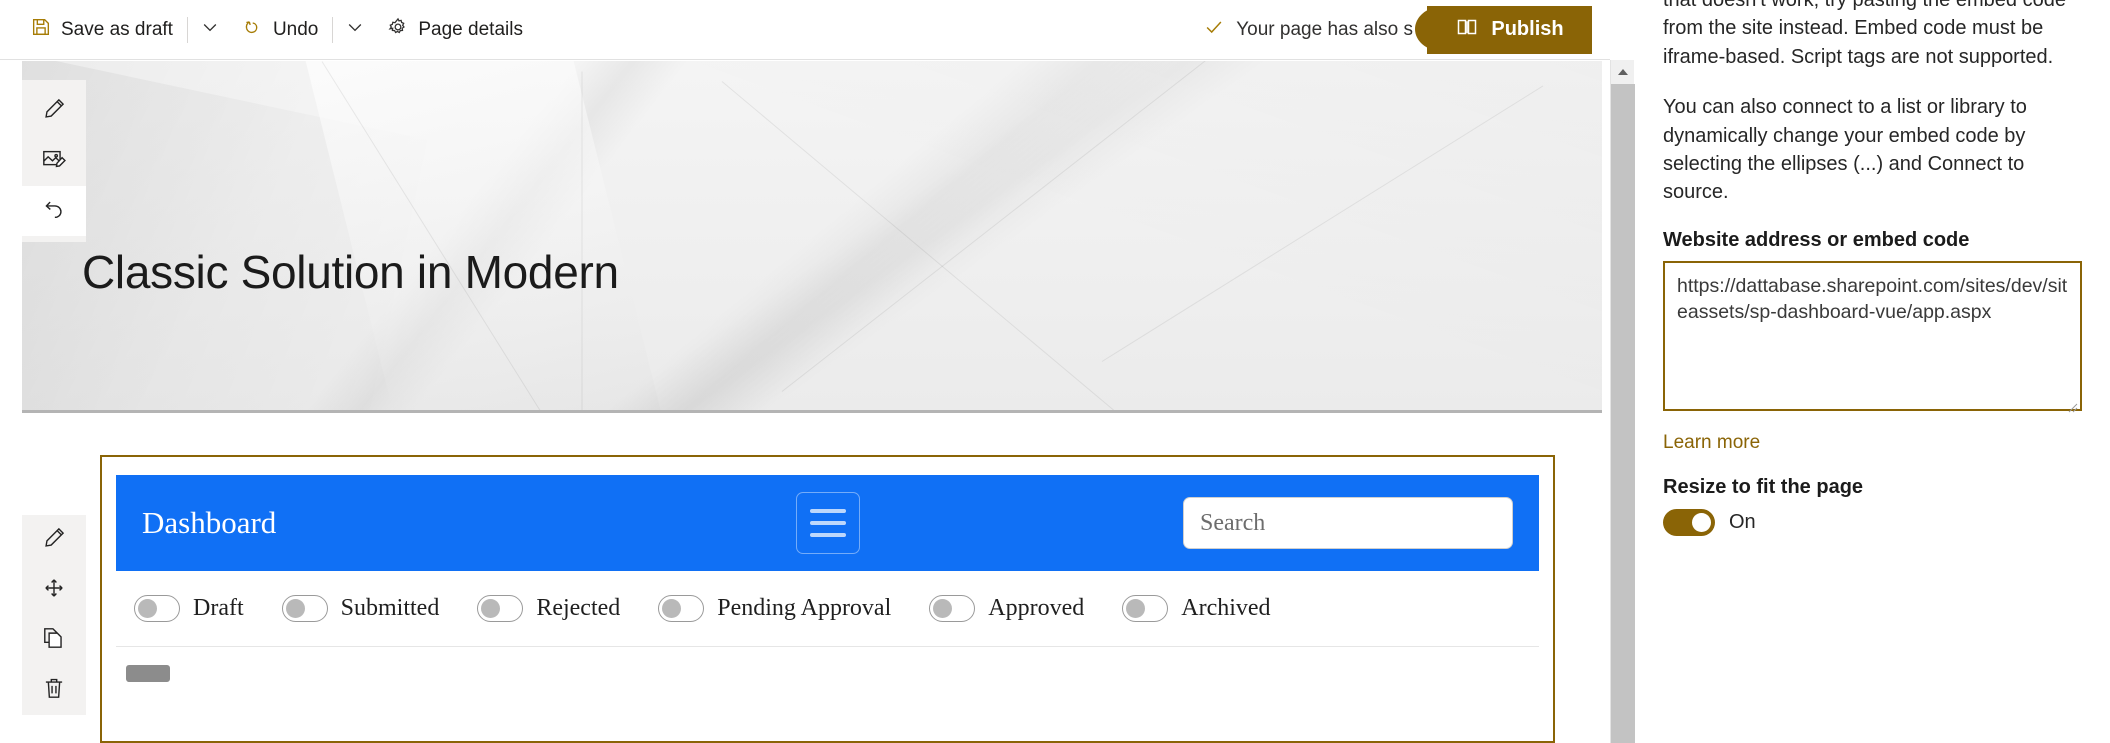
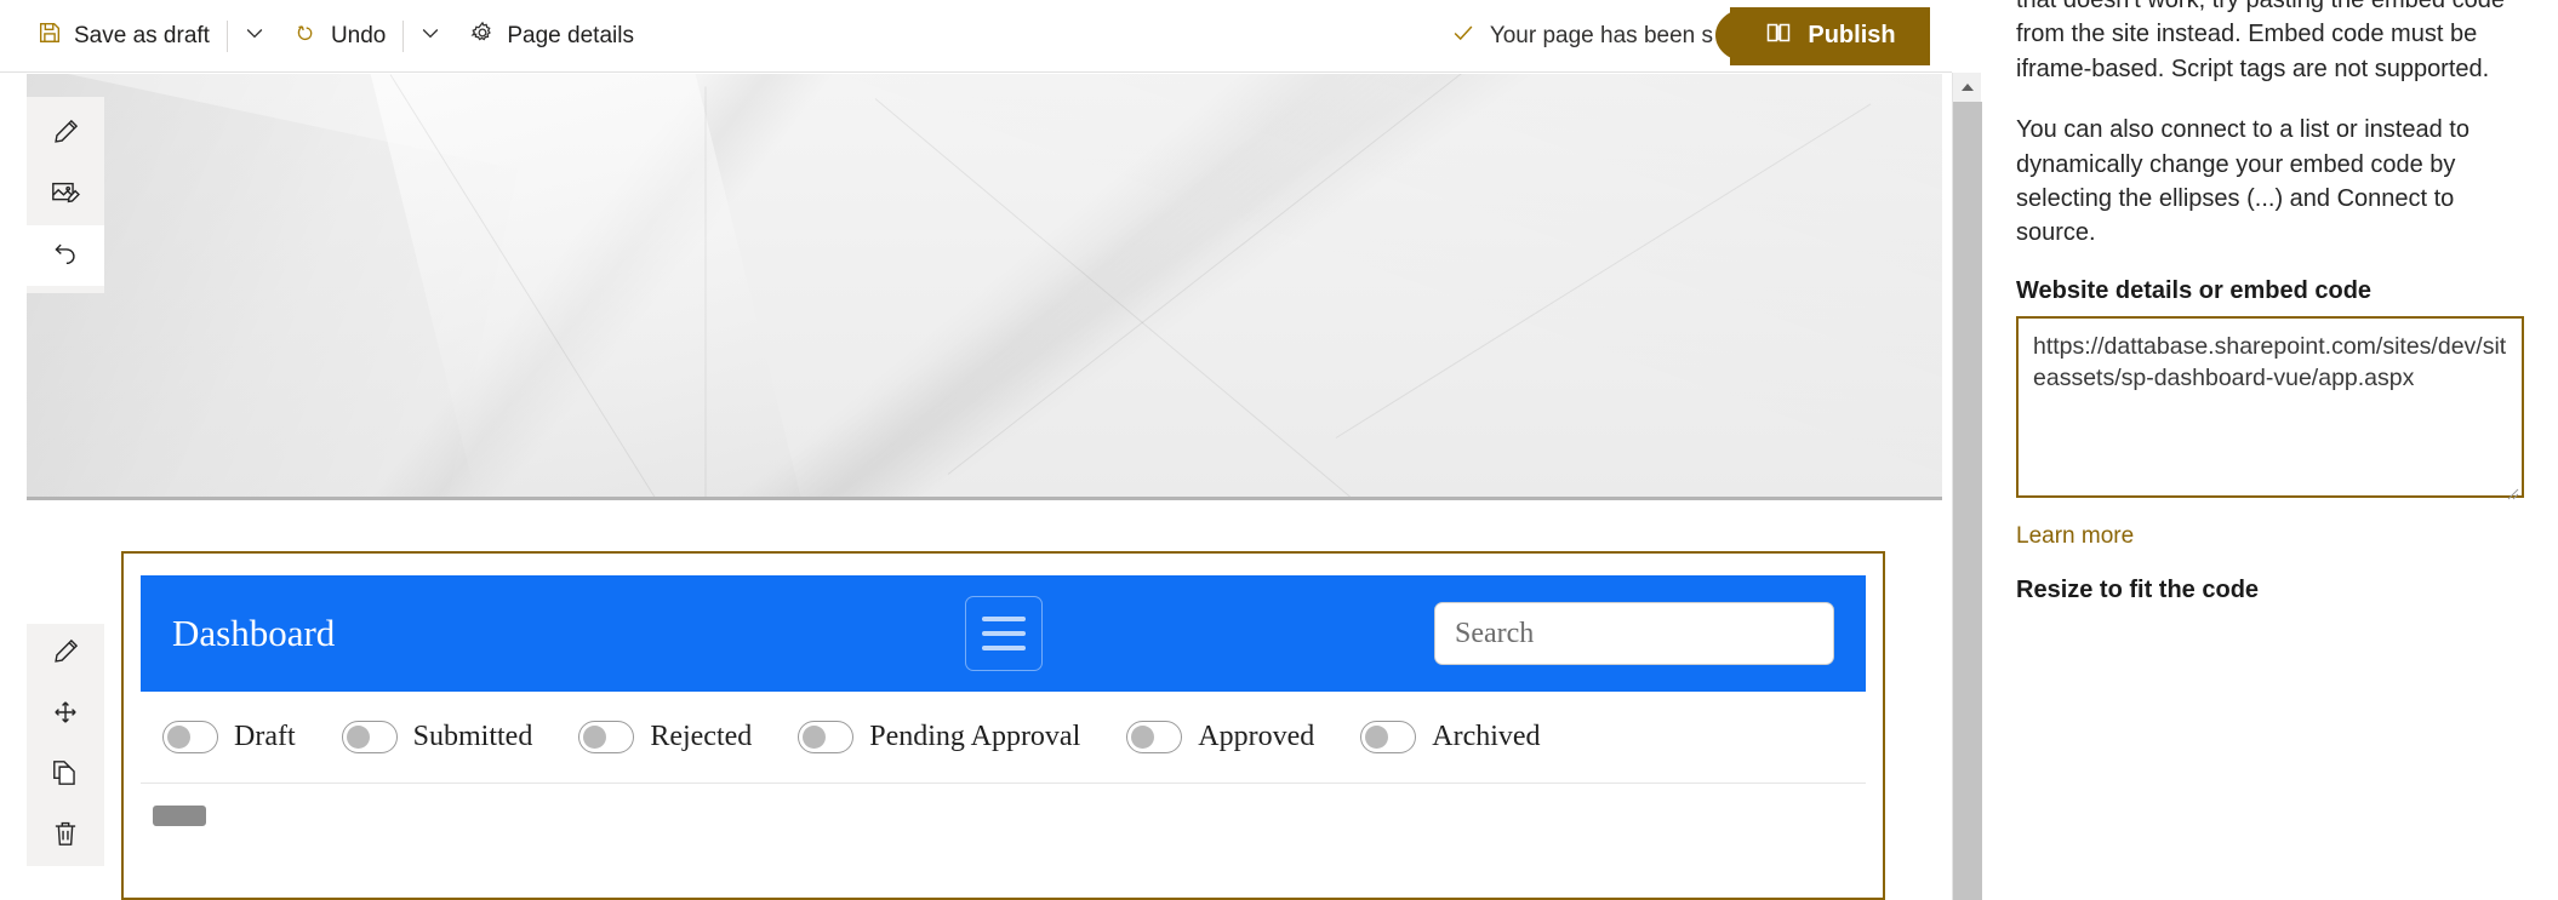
  Save as draft
  Undo
  Page details
- Your page has also s
+ Your page has been s
  Publish
- Classic Solution in Modern
  Dashboard
  Search
  Draft
  Submitted
  Rejected
  Pending Approval
  Approved
  Archived
  that doesn't work, try pasting the embed code from the site instead. Embed code must be iframe-based. Script tags are not supported.
- You can also connect to a list or library to dynamically change your embed code by selecting the ellipses (...) and Connect to source.
+ You can also connect to a list or instead to dynamically change your embed code by selecting the ellipses (...) and Connect to source.
- Website address or embed code
+ Website details or embed code
  Learn more
- Resize to fit the page
+ Resize to fit the code
- On
